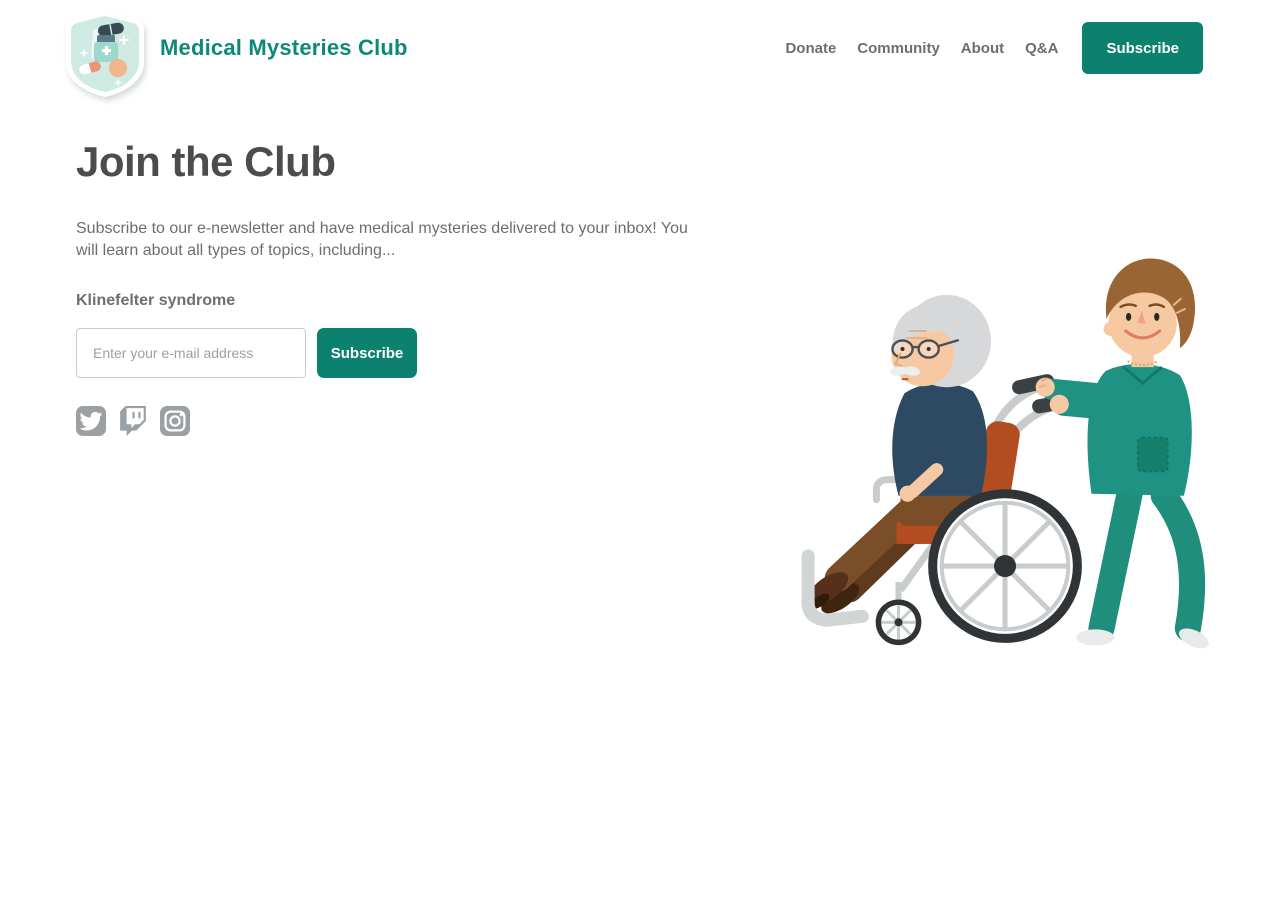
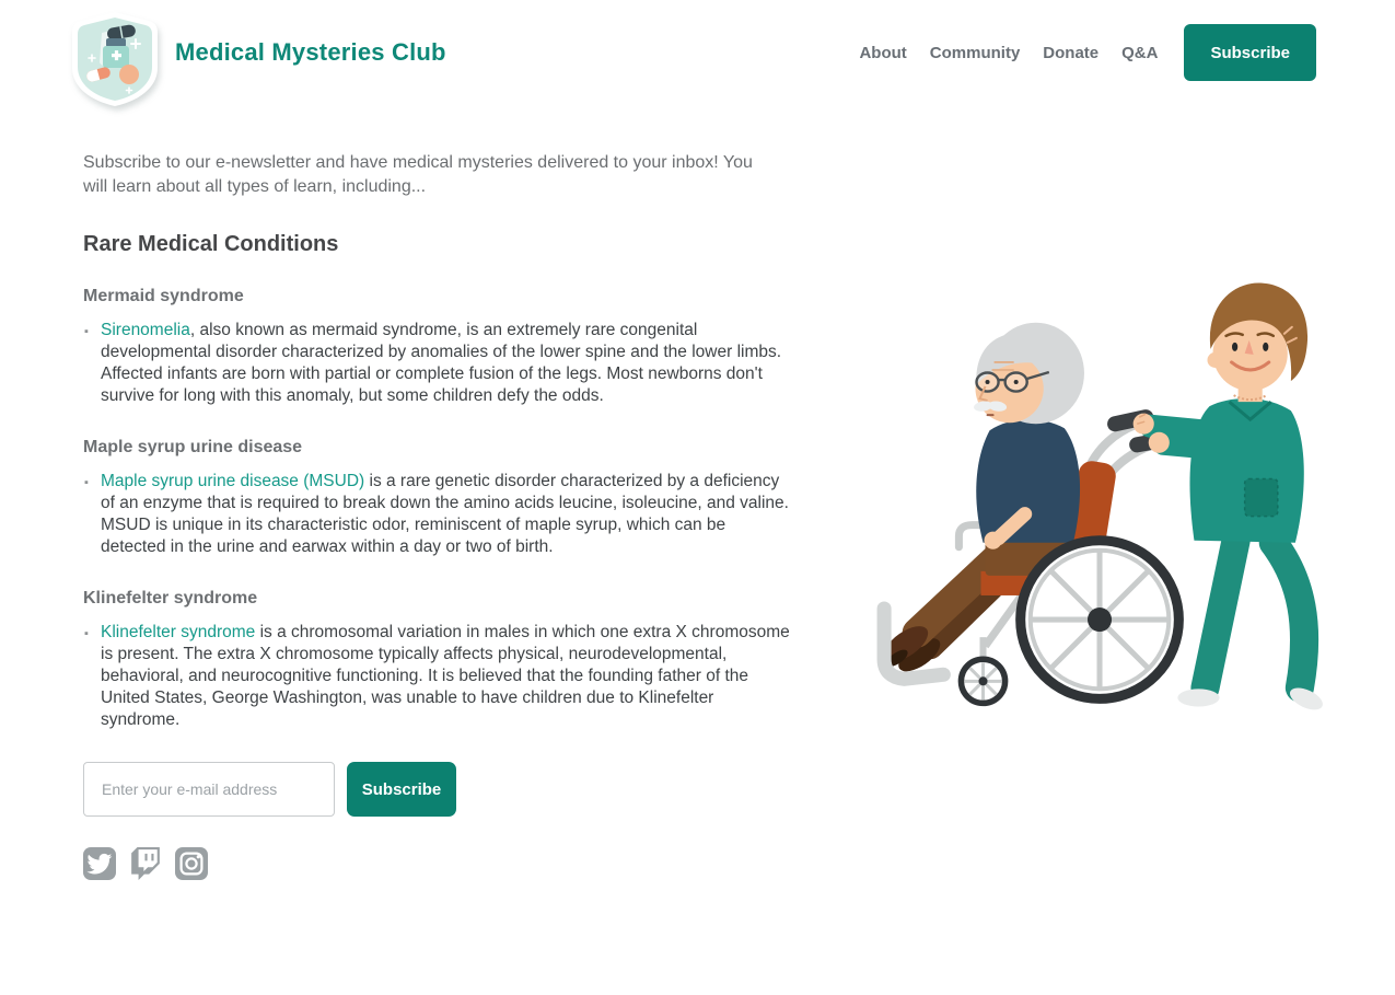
  Medical Mysteries Club
- Donate
+ About
  Community
- About
+ Donate
  Q&A
  Subscribe
- Join the Club
- Subscribe to our e-newsletter and have medical mysteries delivered to your inbox! You will learn about all types of topics, including...
+ Subscribe to our e-newsletter and have medical mysteries delivered to your inbox! You will learn about all types of learn, including...
+ Rare Medical Conditions
+ Mermaid syndrome
+ Sirenomelia, also known as mermaid syndrome, is an extremely rare congenital developmental disorder characterized by anomalies of the lower spine and the lower limbs. Affected infants are born with partial or complete fusion of the legs. Most newborns don't survive for long with this anomaly, but some children defy the odds.
+ Maple syrup urine disease
+ Maple syrup urine disease (MSUD) is a rare genetic disorder characterized by a deficiency of an enzyme that is required to break down the amino acids leucine, isoleucine, and valine. MSUD is unique in its characteristic odor, reminiscent of maple syrup, which can be detected in the urine and earwax within a day or two of birth.
  Klinefelter syndrome
+ Klinefelter syndrome is a chromosomal variation in males in which one extra X chromosome is present. The extra X chromosome typically affects physical, neurodevelopmental, behavioral, and neurocognitive functioning. It is believed that the founding father of the United States, George Washington, was unable to have children due to Klinefelter syndrome.
  Enter your e-mail address
  Subscribe
